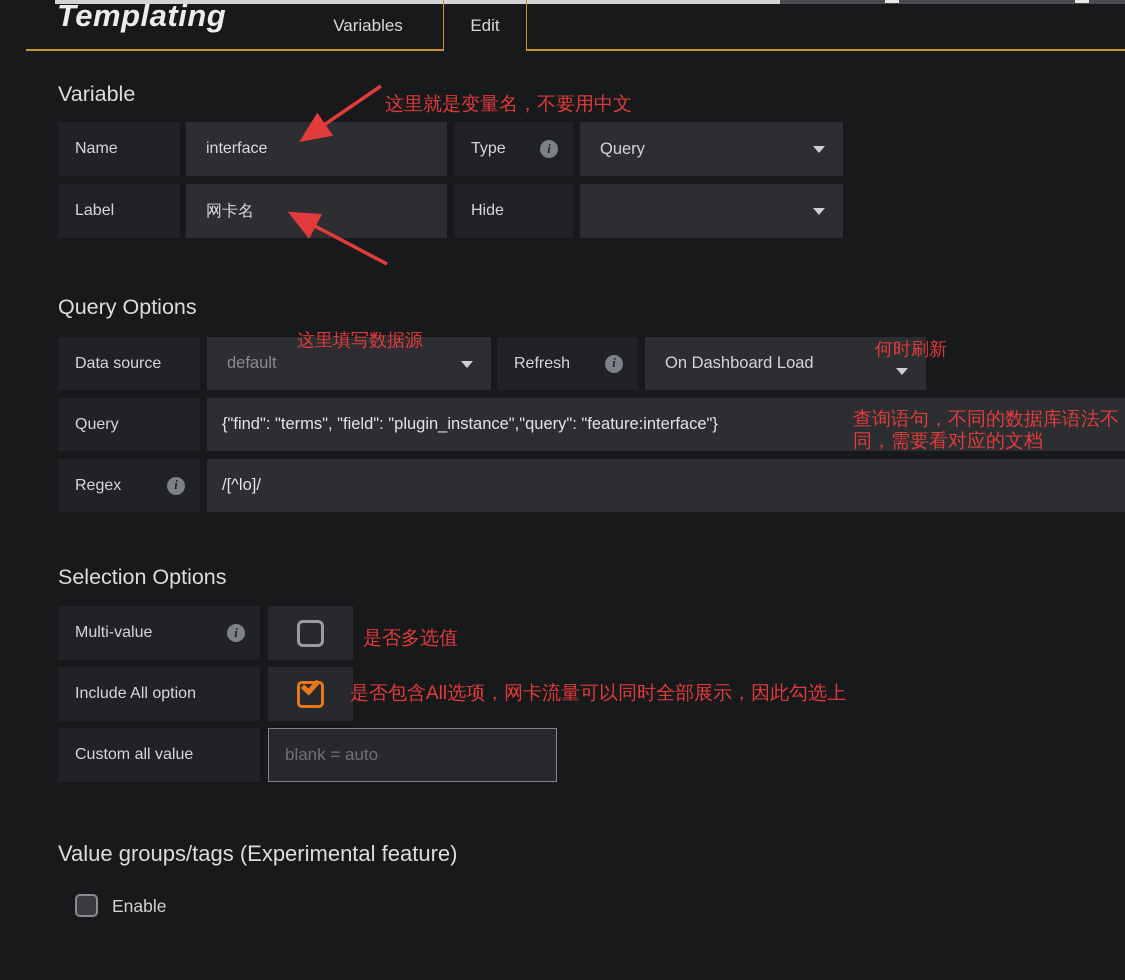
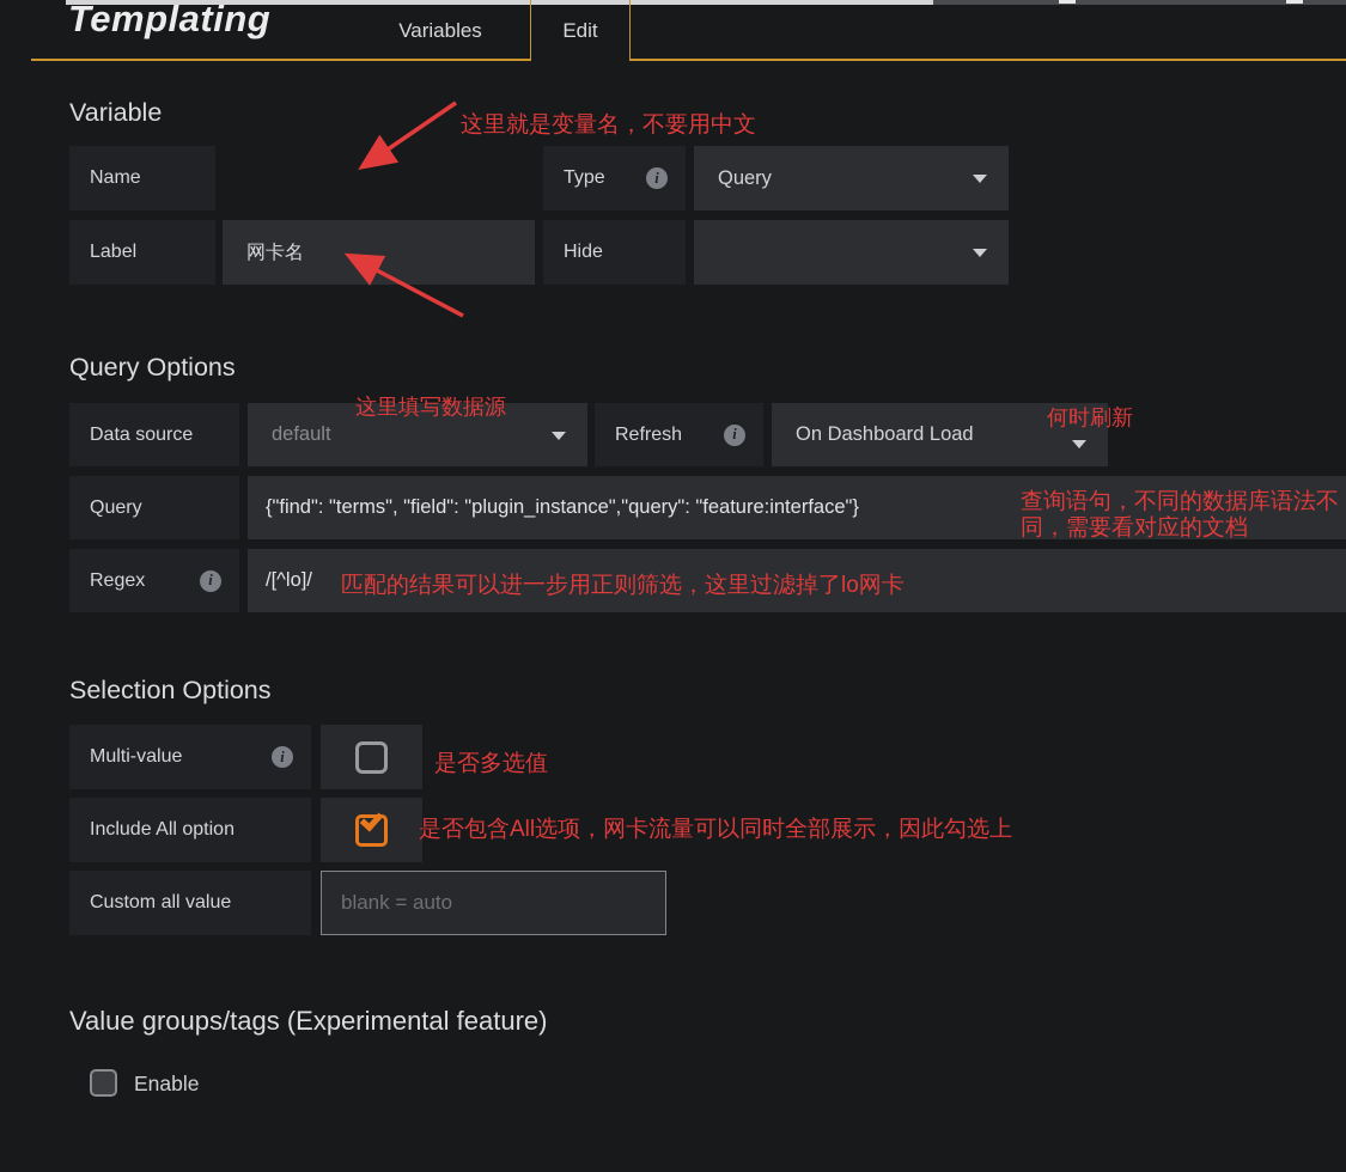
  Templating
  Variables
  Edit
  Variable
  Name
- interface
  Type
  i
  Query
  Label
  网卡名
  Hide
  Query Options
  Data source
  default
  Refresh
  i
  On Dashboard Load
  Query
  {"find": "terms", "field": "plugin_instance","query": "feature:interface"}
  Regex
  i
  /[^lo]/
  Selection Options
  Multi-value
  i
  Include All option
  Custom all value
  blank = auto
  Value groups/tags (Experimental feature)
  Enable
  这里就是变量名，不要用中文
  这里填写数据源
  何时刷新
  查询语句，不同的数据库语法不同，需要看对应的文档
+ 匹配的结果可以进一步用正则筛选，这里过滤掉了lo网卡
  是否多选值
  是否包含All选项，网卡流量可以同时全部展示，因此勾选上
